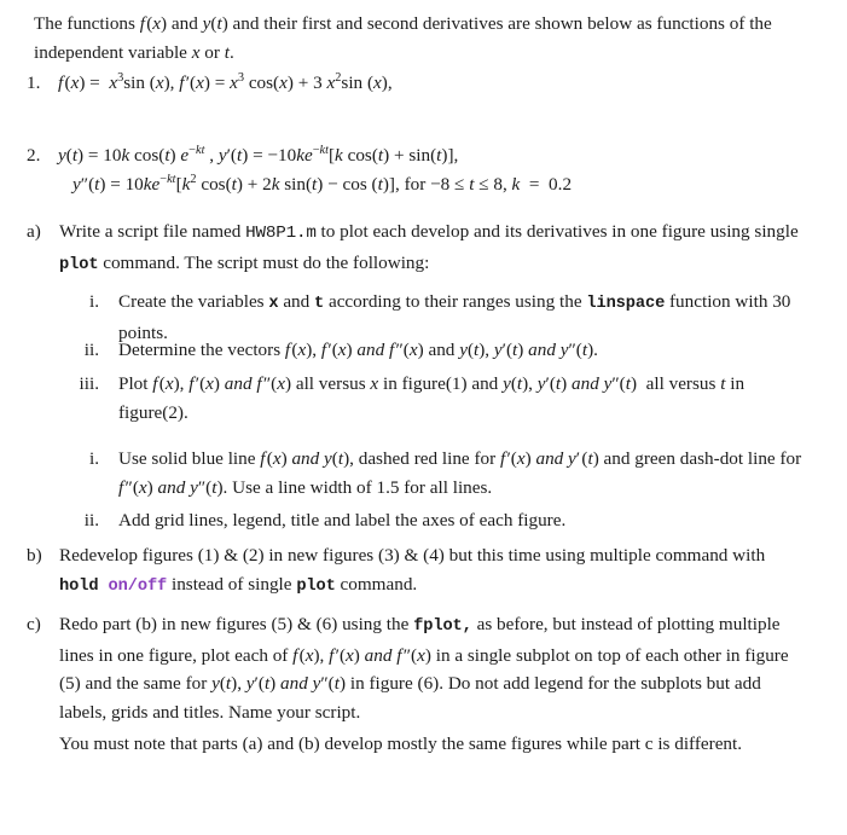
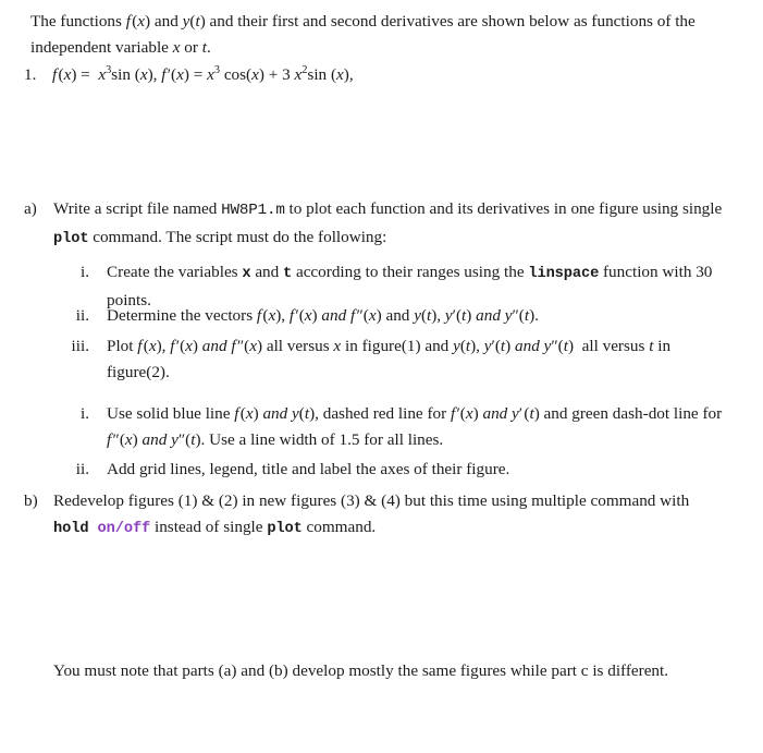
  The functions f (x) and y(t) and their first and second derivatives are shown below as functions of the independent variable x or t.
  1.
  f (x) = x3sin (x), f ′(x) = x3 cos(x) + 3 x2sin (x),
- 2.
- y(t) = 10k cos(t) e−kt , y′(t) = −10ke−kt[k cos(t) + sin(t)],
- y″(t) = 10ke−kt[k2 cos(t) + 2k sin(t) − cos (t)], for −8 ≤ t ≤ 8, k = 0.2
  a)
- Write a script file named HW8P1.m to plot each develop and its derivatives in one figure using single plot command. The script must do the following:
+ Write a script file named HW8P1.m to plot each function and its derivatives in one figure using single plot command. The script must do the following:
  i.
  Create the variables x and t according to their ranges using the linspace function with 30 points.
  ii.
  Determine the vectors f (x), f ′(x) and f ″(x) and y(t), y′(t) and y″(t).
  iii.
  Plot f (x), f ′(x) and f ″(x) all versus x in figure(1) and y(t), y′(t) and y″(t) all versus t in figure(2).
  i.
  Use solid blue line f (x) and y(t), dashed red line for f ′(x) and y′ (t) and green dash-dot line for f ″(x) and y″(t). Use a line width of 1.5 for all lines.
  ii.
- Add grid lines, legend, title and label the axes of each figure.
+ Add grid lines, legend, title and label the axes of their figure.
  b)
  Redevelop figures (1) & (2) in new figures (3) & (4) but this time using multiple command with hold on/off instead of single plot command.
- c)
- Redo part (b) in new figures (5) & (6) using the fplot, as before, but instead of plotting multiple lines in one figure, plot each of f (x), f ′(x) and f ″(x) in a single subplot on top of each other in figure (5) and the same for y(t), y′(t) and y″(t) in figure (6). Do not add legend for the subplots but add labels, grids and titles. Name your script.
  You must note that parts (a) and (b) develop mostly the same figures while part c is different.
